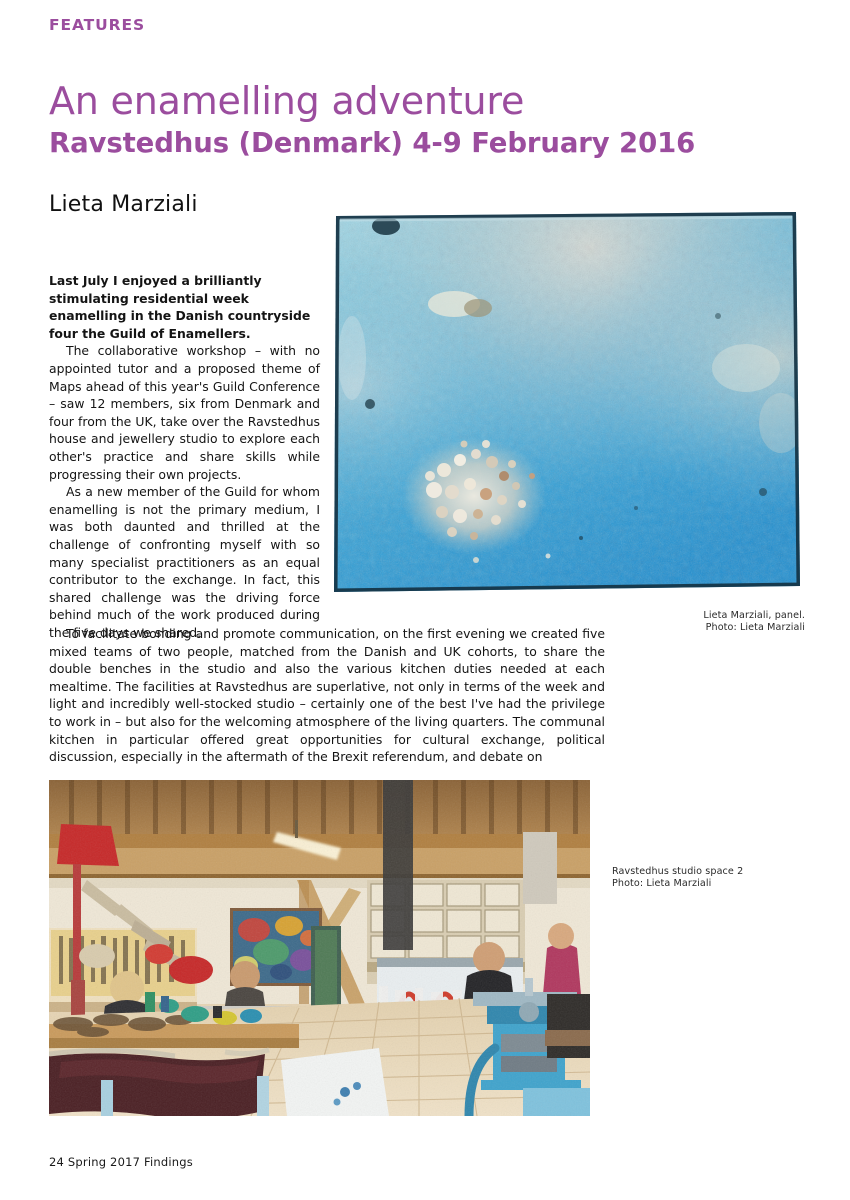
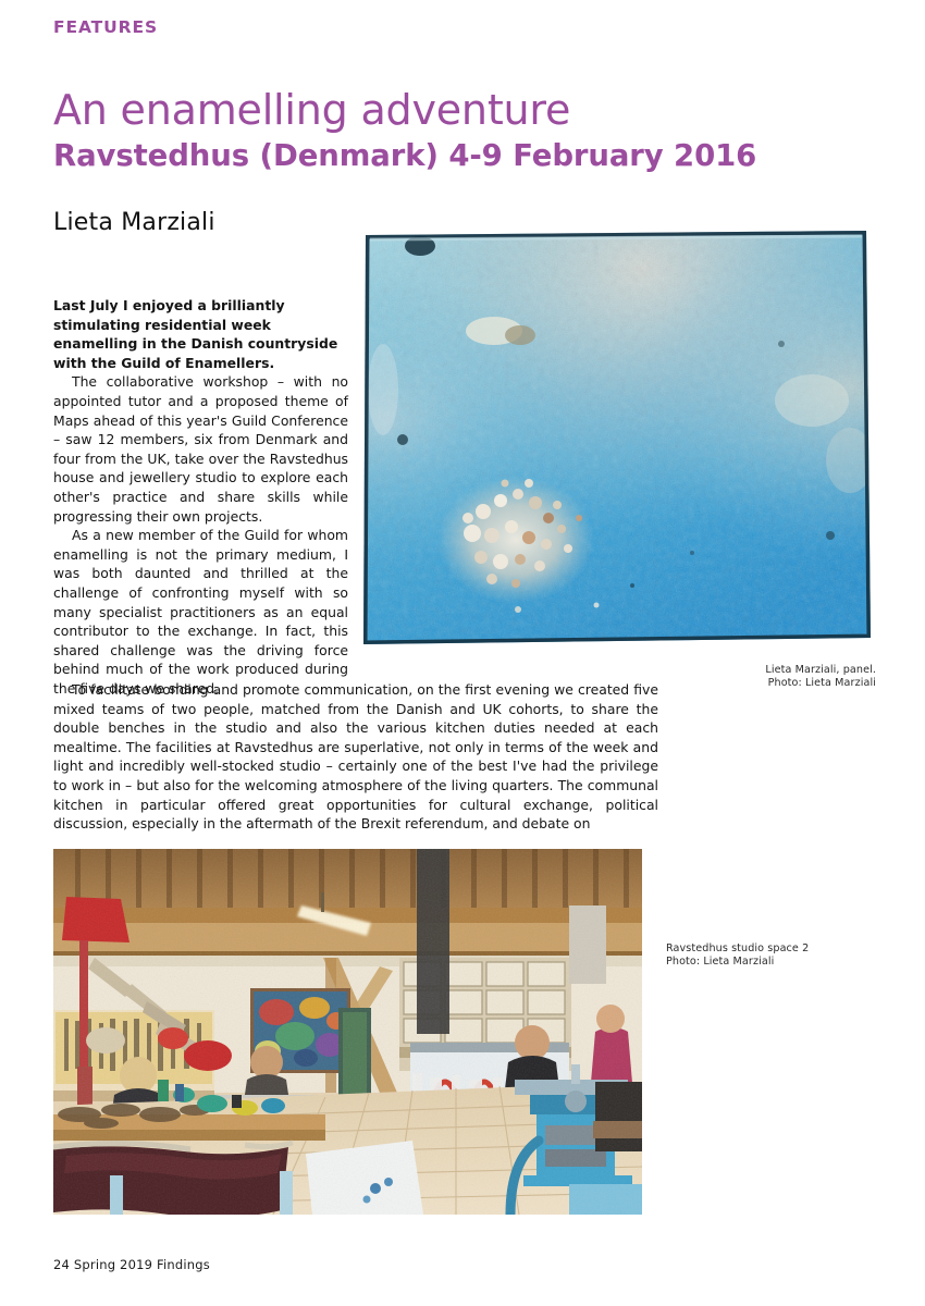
  FEATURES
  An enamelling adventure
  Ravstedhus (Denmark) 4-9 February 2016
  Lieta Marziali
  Lieta Marziali, panel.
  Photo: Lieta Marziali
  Ravstedhus studio space 2
  Photo: Lieta Marziali
- Last July I enjoyed a brilliantly stimulating residential week enamelling in the Danish countryside four the Guild of Enamellers.
+ Last July I enjoyed a brilliantly stimulating residential week enamelling in the Danish countryside with the Guild of Enamellers.
  The collaborative workshop – with no appointed tutor and a proposed theme of Maps ahead of this year's Guild Conference – saw 12 members, six from Denmark and four from the UK, take over the Ravstedhus house and jewellery studio to explore each other's practice and share skills while progressing their own projects.
  As a new member of the Guild for whom enamelling is not the primary medium, I was both daunted and thrilled at the challenge of confronting myself with so many specialist practitioners as an equal contributor to the exchange. In fact, this shared challenge was the driving force behind much of the work produced during the five days we shared.
  To facilitate bonding and promote communication, on the first evening we created five mixed teams of two people, matched from the Danish and UK cohorts, to share the double benches in the studio and also the various kitchen duties needed at each mealtime. The facilities at Ravstedhus are superlative, not only in terms of the week and light and incredibly well-stocked studio – certainly one of the best I've had the privilege to work in – but also for the welcoming atmosphere of the living quarters. The communal kitchen in particular offered great opportunities for cultural exchange, political discussion, especially in the aftermath of the Brexit referendum, and debate on
- 24 Spring 2017 Findings
+ 24 Spring 2019 Findings
